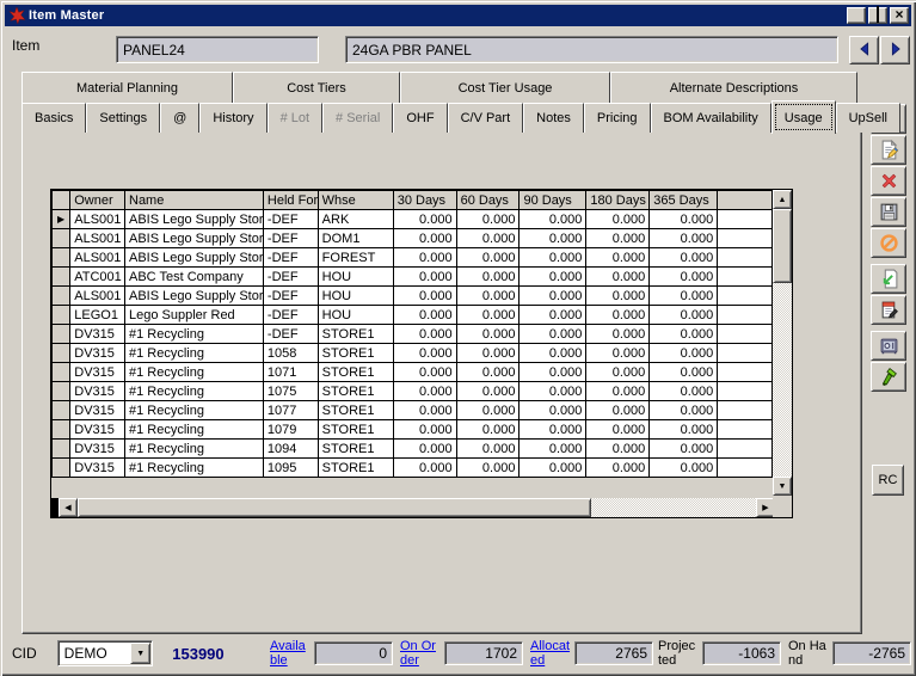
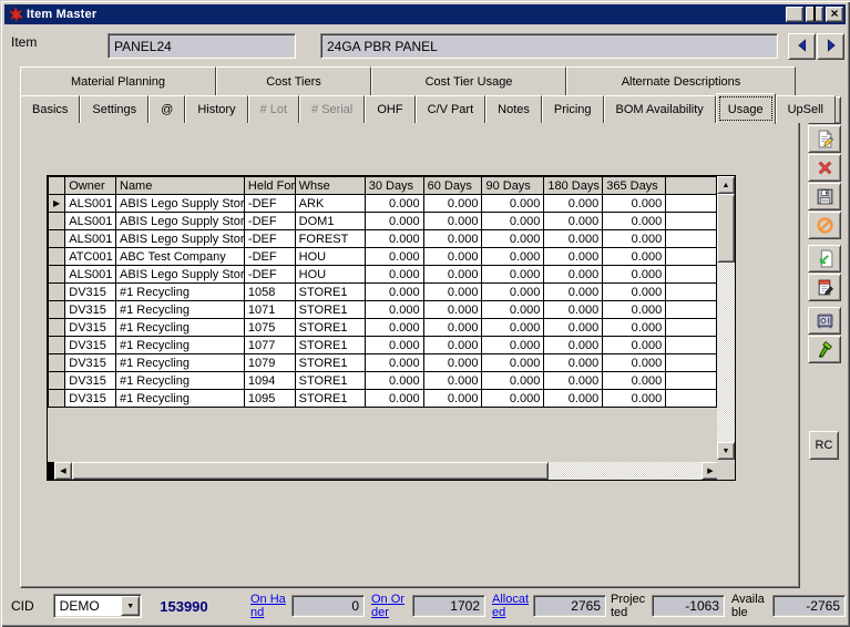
  Item Master
  ×
  Item
  PANEL24
  24GA PBR PANEL
  Material Planning
  Cost Tiers
  Cost Tier Usage
  Alternate Descriptions
  Basics
  Settings
  @
  History
  # Lot
  # Serial
  OHF
  C/V Part
  Notes
  Pricing
  BOM Availability
  Usage
  UpSell
  	Owner	Name	Held For	Whse	30 Days	60 Days	90 Days	180 Days	365 Days
  ▶	ALS001	ABIS Lego Supply Stor	-DEF	ARK	0.000	0.000	0.000	0.000	0.000
  	ALS001	ABIS Lego Supply Stor	-DEF	DOM1	0.000	0.000	0.000	0.000	0.000
  	ALS001	ABIS Lego Supply Stor	-DEF	FOREST	0.000	0.000	0.000	0.000	0.000
  	ATC001	ABC Test Company	-DEF	HOU	0.000	0.000	0.000	0.000	0.000
  	ALS001	ABIS Lego Supply Stor	-DEF	HOU	0.000	0.000	0.000	0.000	0.000
- 	LEGO1	Lego Suppler Red	-DEF	HOU	0.000	0.000	0.000	0.000	0.000
- 	DV315	#1 Recycling	-DEF	STORE1	0.000	0.000	0.000	0.000	0.000
  	DV315	#1 Recycling	1058	STORE1	0.000	0.000	0.000	0.000	0.000
  	DV315	#1 Recycling	1071	STORE1	0.000	0.000	0.000	0.000	0.000
  	DV315	#1 Recycling	1075	STORE1	0.000	0.000	0.000	0.000	0.000
  	DV315	#1 Recycling	1077	STORE1	0.000	0.000	0.000	0.000	0.000
  	DV315	#1 Recycling	1079	STORE1	0.000	0.000	0.000	0.000	0.000
  	DV315	#1 Recycling	1094	STORE1	0.000	0.000	0.000	0.000	0.000
  	DV315	#1 Recycling	1095	STORE1	0.000	0.000	0.000	0.000	0.000
  RC
  CID
  DEMO
  153990
- Available
+ On Hand
  0
  On Order
  1702
  Allocated
  2765
  Projected
  -1063
- On Hand
+ Available
  -2765
